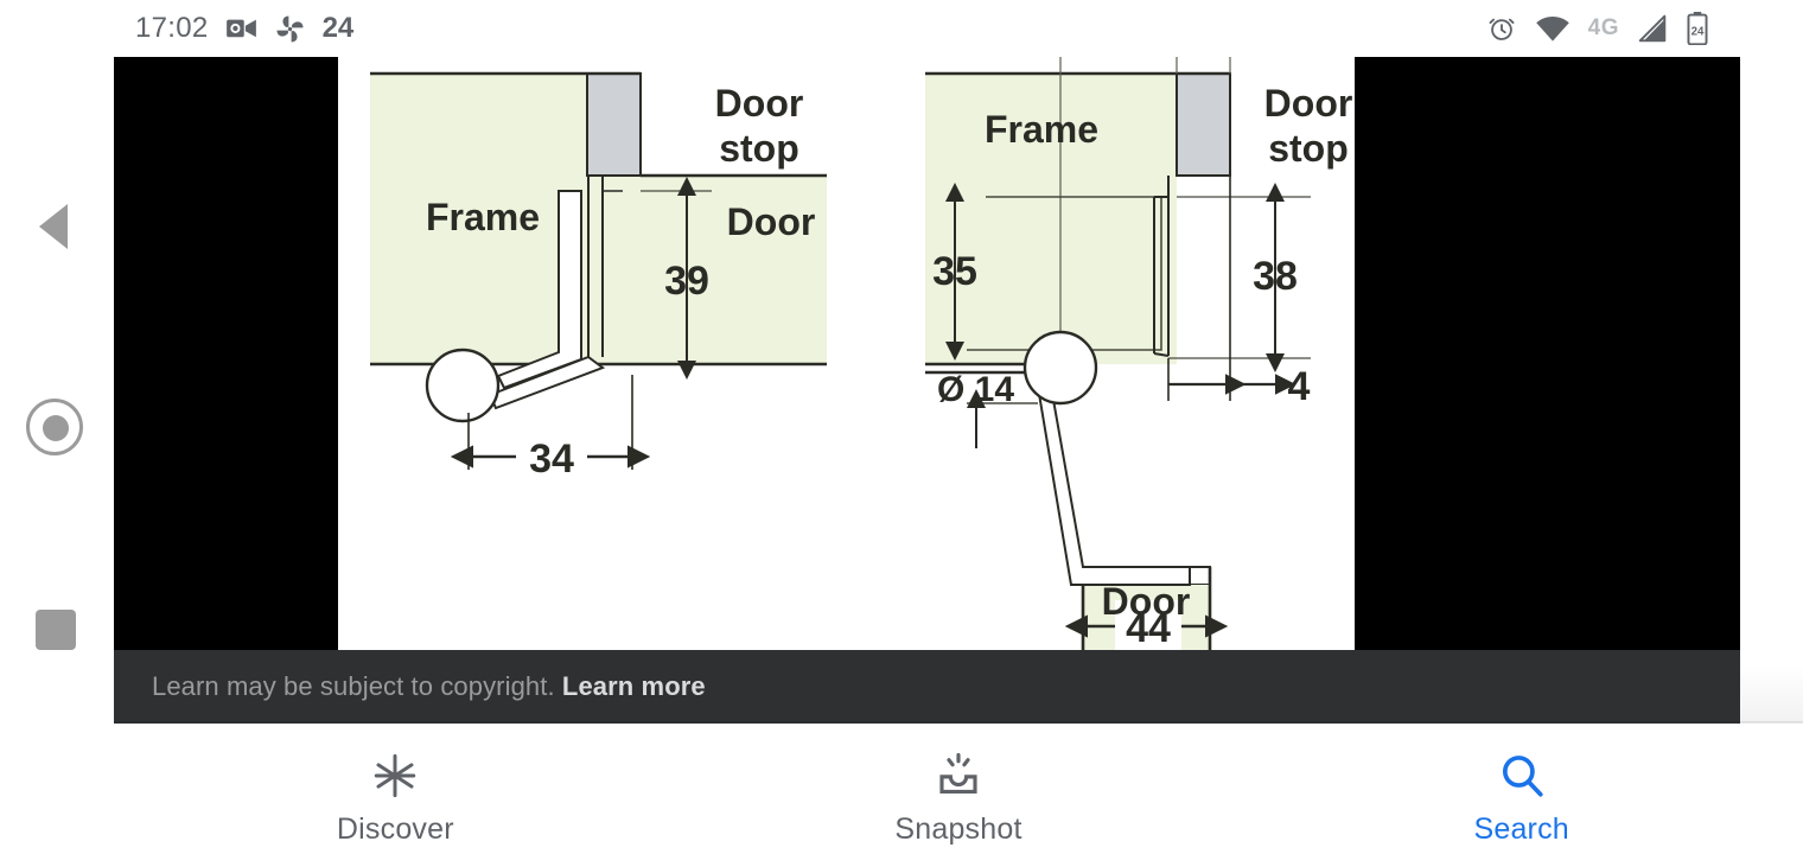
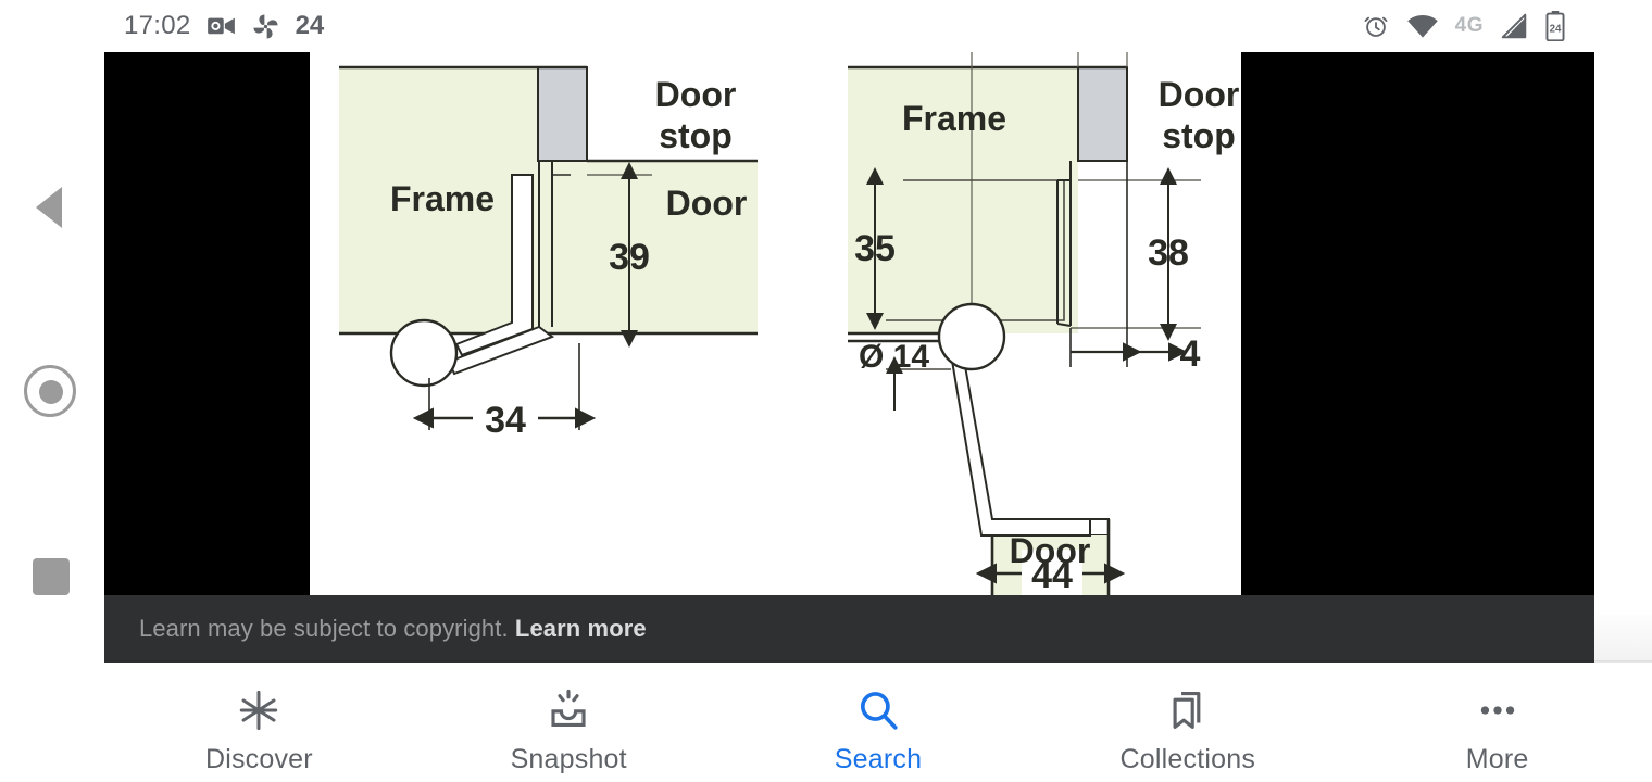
  17:02
  24
  4G
  24
  39
  34
  Frame
  Door
  Door
  stop
  Ø 14
  35
  38
  4
  44
  Frame
  Door
  stop
  Door
  Learn may be subject to copyright. Learn more
  Discover
  Snapshot
  Search
+ Collections
+ More
